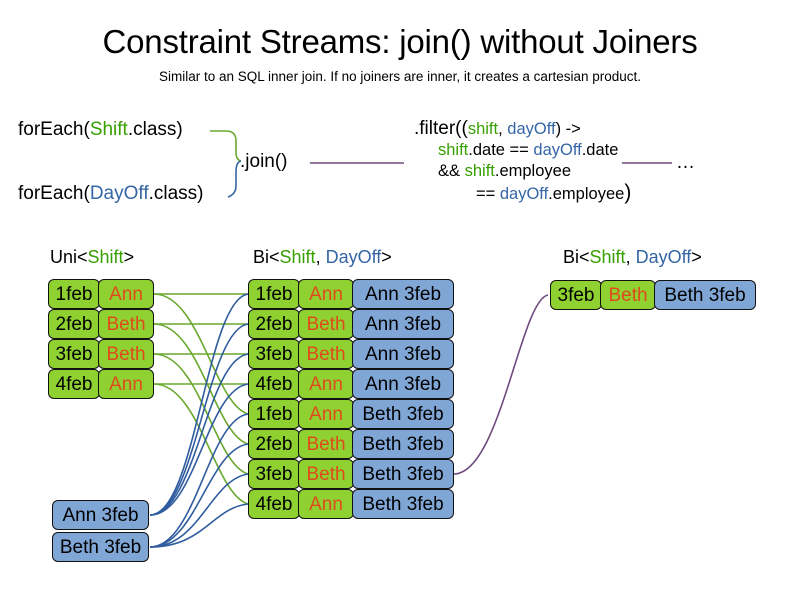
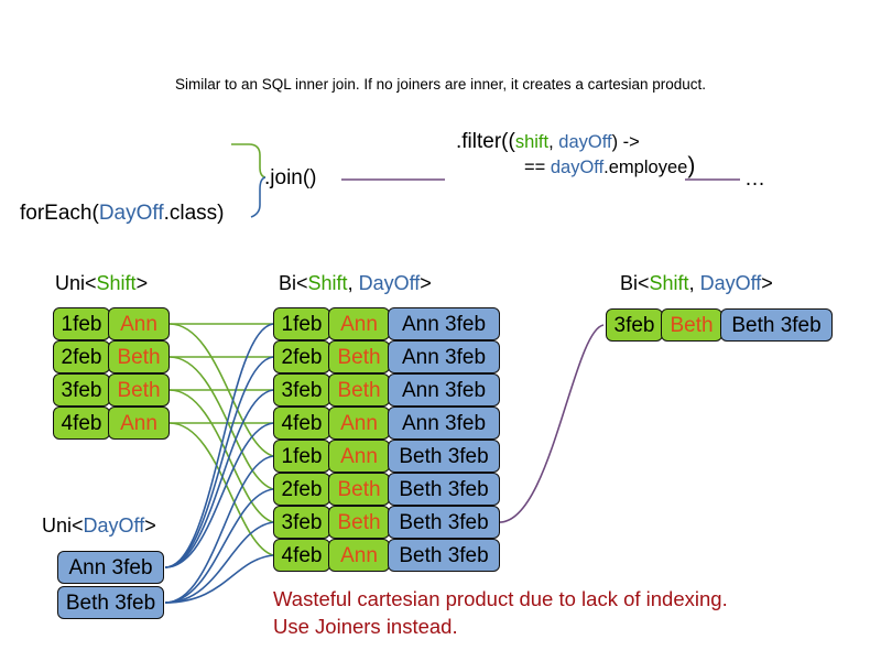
- Constraint Streams: join() without Joiners
  Similar to an SQL inner join. If no joiners are inner, it creates a cartesian product.
- forEach(Shift.class)
  forEach(DayOff.class)
  .join()
  .filter((shift, dayOff) ->
- shift.date == dayOff.date
- && shift.employee
  == dayOff.employee)
  …
  Uni<Shift>
  1feb
  Ann
  2feb
  Beth
  3feb
  Beth
  4feb
  Ann
+ Uni<DayOff>
  Ann 3feb
  Beth 3feb
  Bi<Shift, DayOff>
  1feb
  Ann
  Ann 3feb
  2feb
  Beth
  Ann 3feb
  3feb
  Beth
  Ann 3feb
  4feb
  Ann
  Ann 3feb
  1feb
  Ann
  Beth 3feb
  2feb
  Beth
  Beth 3feb
  3feb
  Beth
  Beth 3feb
  4feb
  Ann
  Beth 3feb
  Bi<Shift, DayOff>
  3feb
  Beth
  Beth 3feb
+ Wasteful cartesian product due to lack of indexing.
+ Use Joiners instead.
